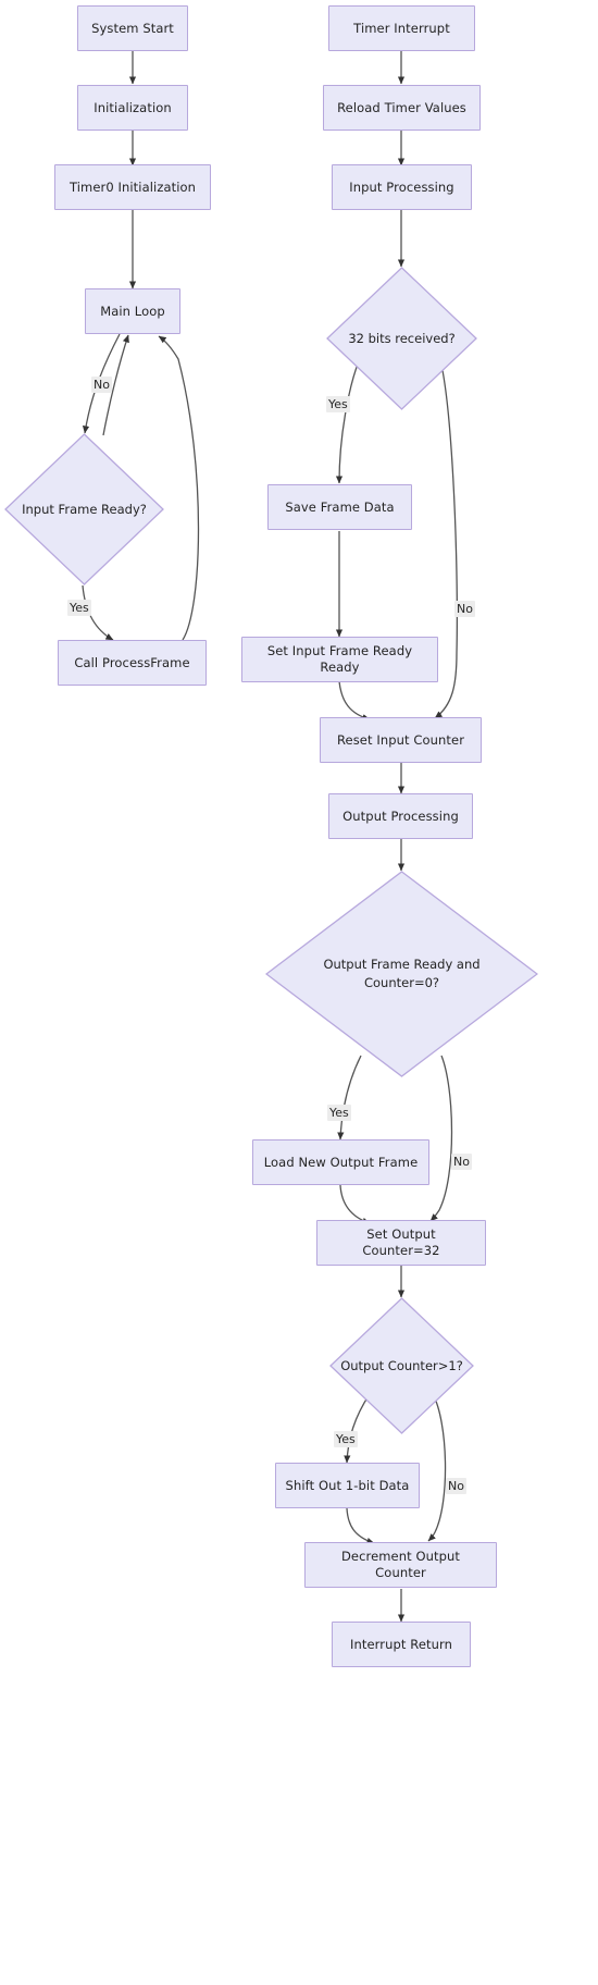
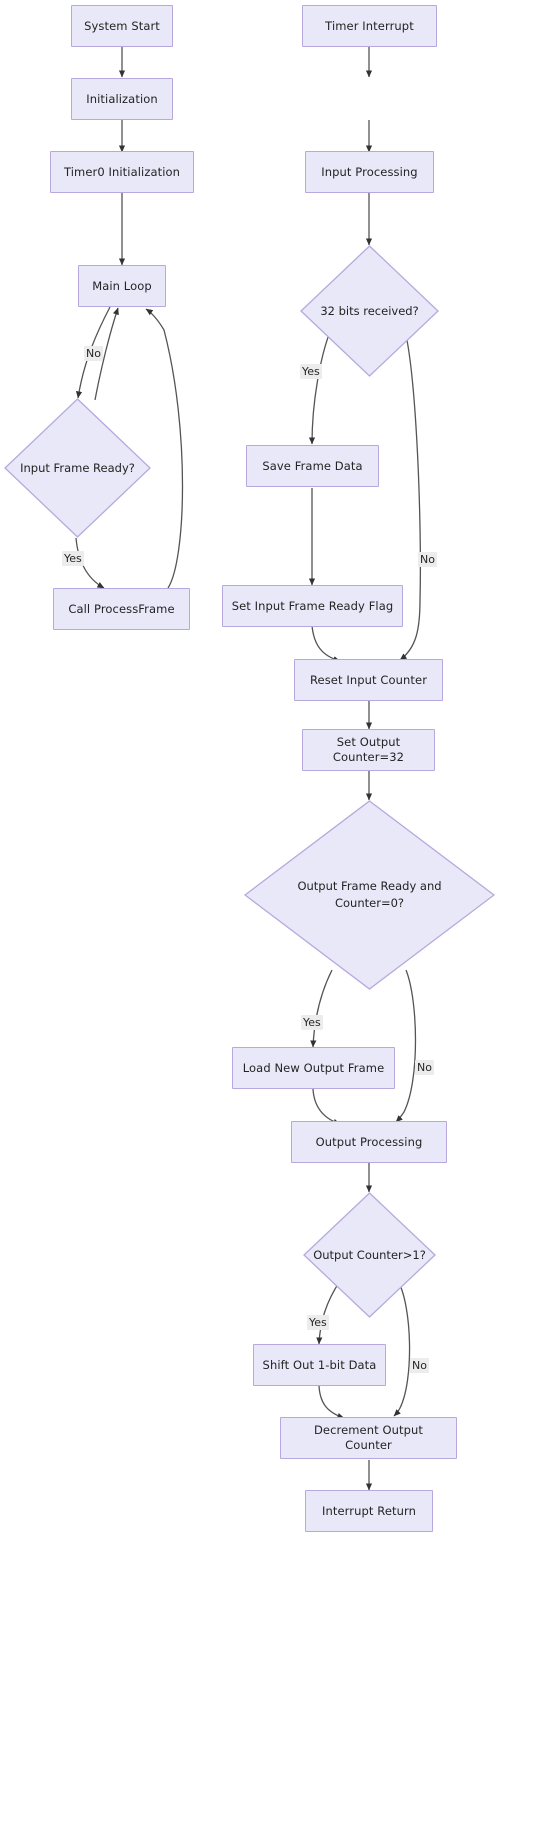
  System Start
  Initialization
  Timer0 Initialization
  Main Loop
  Input Frame Ready?
  Call ProcessFrame
  Timer Interrupt
- Reload Timer Values
  Input Processing
  32 bits received?
  Save Frame Data
- Set Input Frame Ready Ready
+ Set Input Frame Ready Flag
  Reset Input Counter
- Output Processing
+ Set Output Counter=32
  Output Frame Ready and
  Counter=0?
  Load New Output Frame
- Set Output Counter=32
+ Output Processing
  Output Counter>1?
  Shift Out 1-bit Data
  Decrement Output Counter
  Interrupt Return
  No
  Yes
  Yes
  No
  Yes
  No
  Yes
  No
